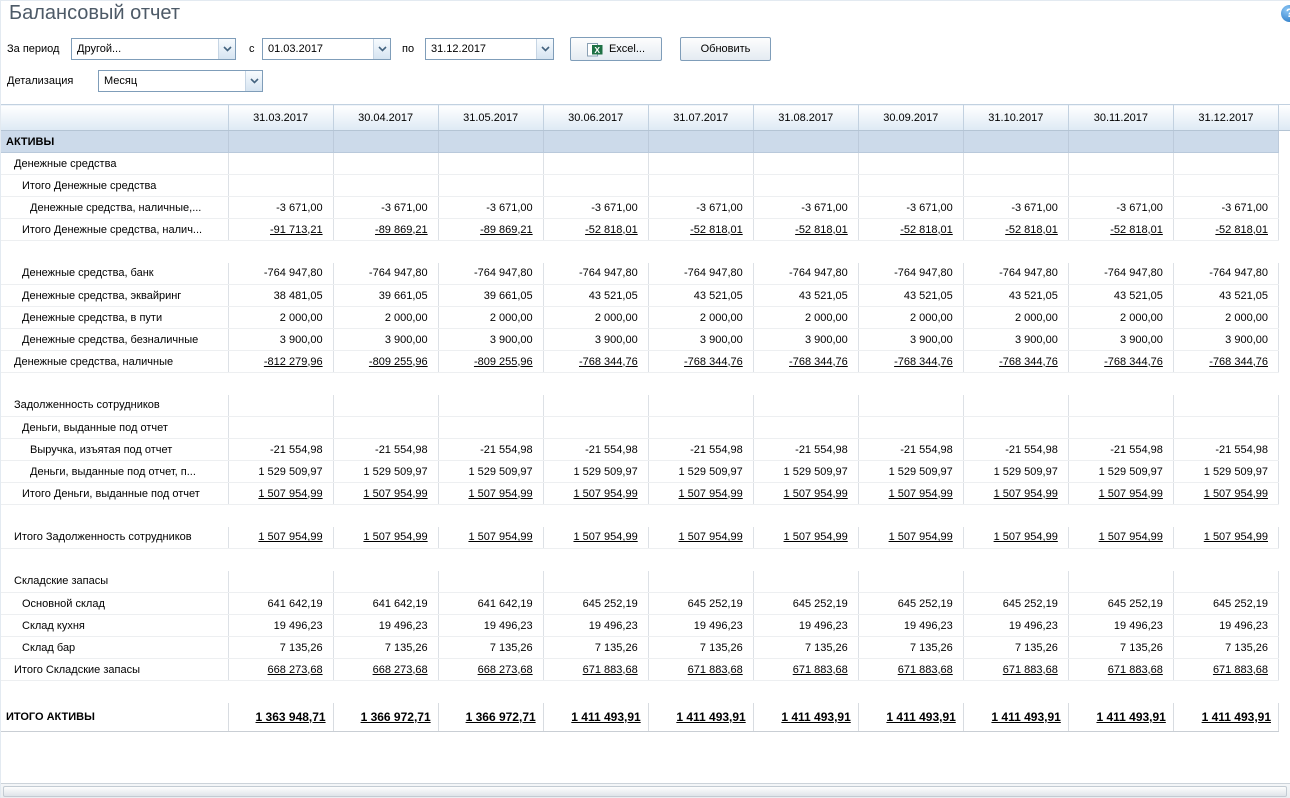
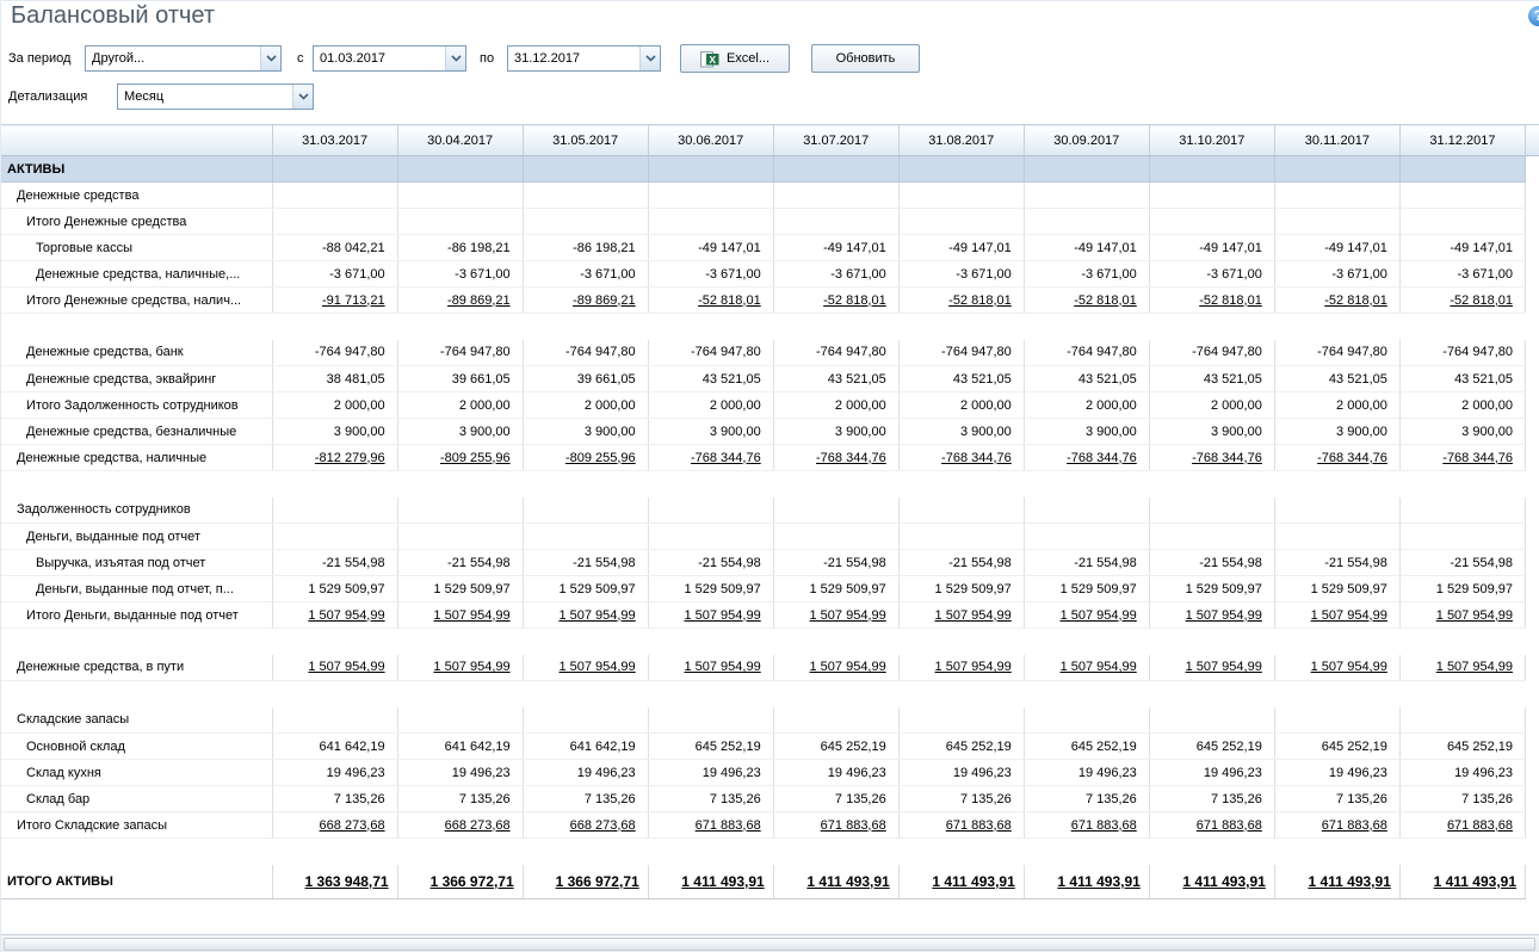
  Балансовый отчет
  За период
  Другой...
  с
  01.03.2017
  по
  31.12.2017
  X
  Excel...
  Обновить
  Детализация
  Месяц
  	31.03.2017	30.04.2017	31.05.2017	30.06.2017	31.07.2017	31.08.2017	30.09.2017	31.10.2017	30.11.2017	31.12.2017
  АКТИВЫ
  Денежные средства
  Итого Денежные средства
+ Торговые кассы	-88 042,21	-86 198,21	-86 198,21	-49 147,01	-49 147,01	-49 147,01	-49 147,01	-49 147,01	-49 147,01	-49 147,01
  Денежные средства, наличные,...	-3 671,00	-3 671,00	-3 671,00	-3 671,00	-3 671,00	-3 671,00	-3 671,00	-3 671,00	-3 671,00	-3 671,00
  Итого Денежные средства, налич...	-91 713,21	-89 869,21	-89 869,21	-52 818,01	-52 818,01	-52 818,01	-52 818,01	-52 818,01	-52 818,01	-52 818,01
  Денежные средства, банк	-764 947,80	-764 947,80	-764 947,80	-764 947,80	-764 947,80	-764 947,80	-764 947,80	-764 947,80	-764 947,80	-764 947,80
  Денежные средства, эквайринг	38 481,05	39 661,05	39 661,05	43 521,05	43 521,05	43 521,05	43 521,05	43 521,05	43 521,05	43 521,05
- Денежные средства, в пути	2 000,00	2 000,00	2 000,00	2 000,00	2 000,00	2 000,00	2 000,00	2 000,00	2 000,00	2 000,00
+ Итого Задолженность сотрудников	2 000,00	2 000,00	2 000,00	2 000,00	2 000,00	2 000,00	2 000,00	2 000,00	2 000,00	2 000,00
  Денежные средства, безналичные	3 900,00	3 900,00	3 900,00	3 900,00	3 900,00	3 900,00	3 900,00	3 900,00	3 900,00	3 900,00
  Денежные средства, наличные	-812 279,96	-809 255,96	-809 255,96	-768 344,76	-768 344,76	-768 344,76	-768 344,76	-768 344,76	-768 344,76	-768 344,76
  Задолженность сотрудников
  Деньги, выданные под отчет
  Выручка, изъятая под отчет	-21 554,98	-21 554,98	-21 554,98	-21 554,98	-21 554,98	-21 554,98	-21 554,98	-21 554,98	-21 554,98	-21 554,98
  Деньги, выданные под отчет, п...	1 529 509,97	1 529 509,97	1 529 509,97	1 529 509,97	1 529 509,97	1 529 509,97	1 529 509,97	1 529 509,97	1 529 509,97	1 529 509,97
  Итого Деньги, выданные под отчет	1 507 954,99	1 507 954,99	1 507 954,99	1 507 954,99	1 507 954,99	1 507 954,99	1 507 954,99	1 507 954,99	1 507 954,99	1 507 954,99
- Итого Задолженность сотрудников	1 507 954,99	1 507 954,99	1 507 954,99	1 507 954,99	1 507 954,99	1 507 954,99	1 507 954,99	1 507 954,99	1 507 954,99	1 507 954,99
+ Денежные средства, в пути	1 507 954,99	1 507 954,99	1 507 954,99	1 507 954,99	1 507 954,99	1 507 954,99	1 507 954,99	1 507 954,99	1 507 954,99	1 507 954,99
  Складские запасы
  Основной склад	641 642,19	641 642,19	641 642,19	645 252,19	645 252,19	645 252,19	645 252,19	645 252,19	645 252,19	645 252,19
  Склад кухня	19 496,23	19 496,23	19 496,23	19 496,23	19 496,23	19 496,23	19 496,23	19 496,23	19 496,23	19 496,23
  Склад бар	7 135,26	7 135,26	7 135,26	7 135,26	7 135,26	7 135,26	7 135,26	7 135,26	7 135,26	7 135,26
  Итого Складские запасы	668 273,68	668 273,68	668 273,68	671 883,68	671 883,68	671 883,68	671 883,68	671 883,68	671 883,68	671 883,68
  ИТОГО АКТИВЫ	1 363 948,71	1 366 972,71	1 366 972,71	1 411 493,91	1 411 493,91	1 411 493,91	1 411 493,91	1 411 493,91	1 411 493,91	1 411 493,91
